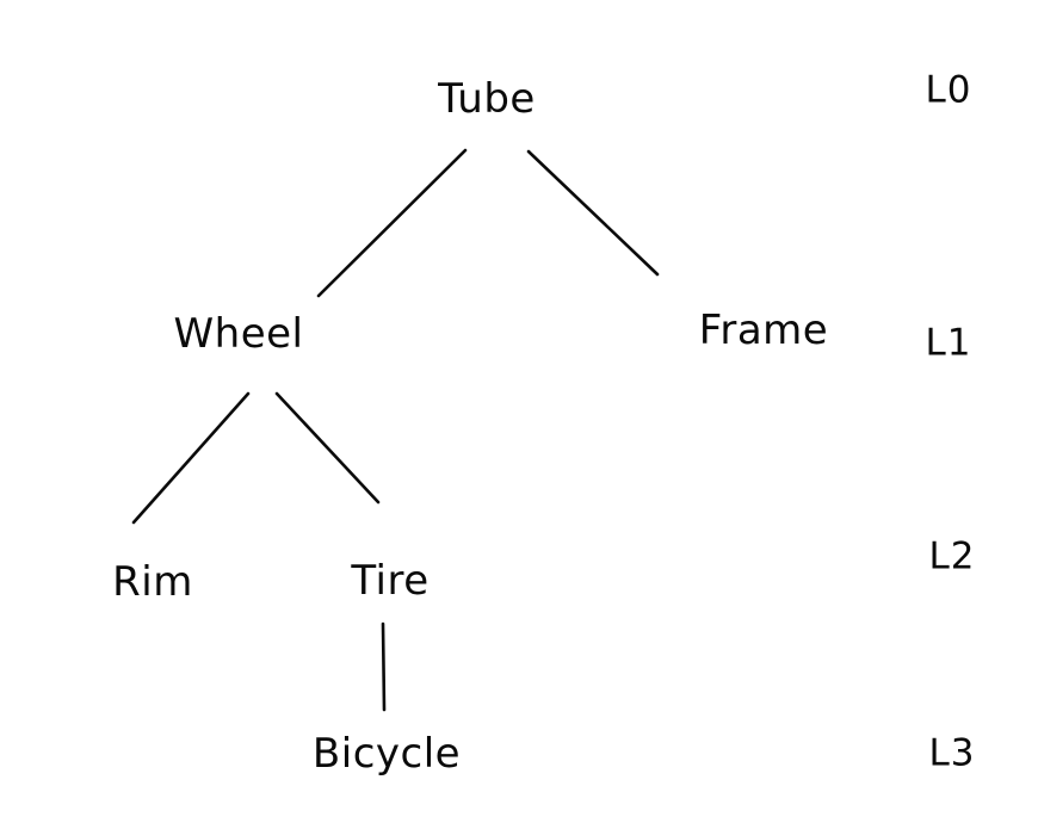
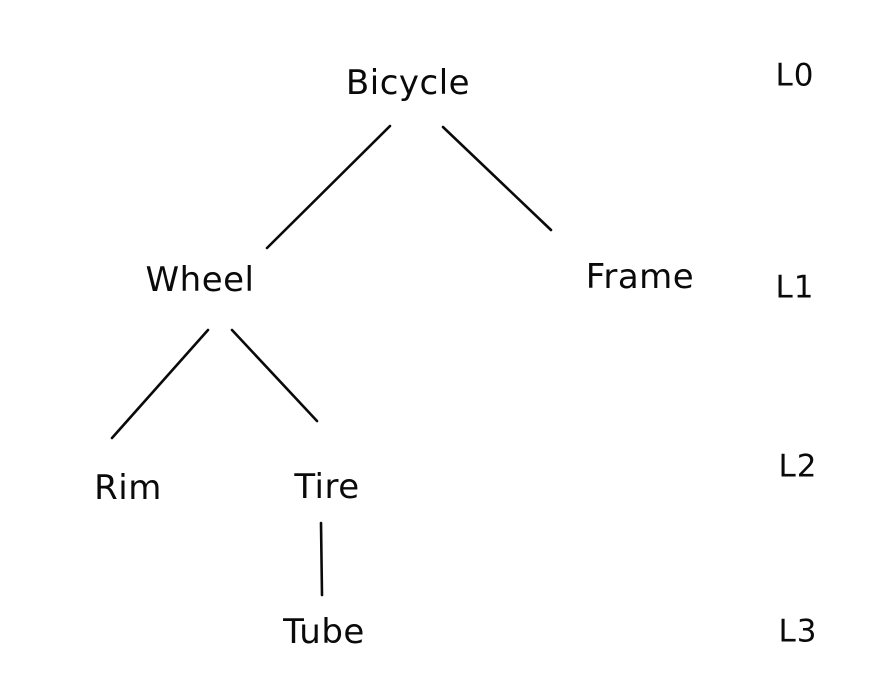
- Tube
+ Bicycle
  Wheel
  Frame
  Rim
  Tire
- Bicycle
+ Tube
  L0
  L1
  L2
  L3
